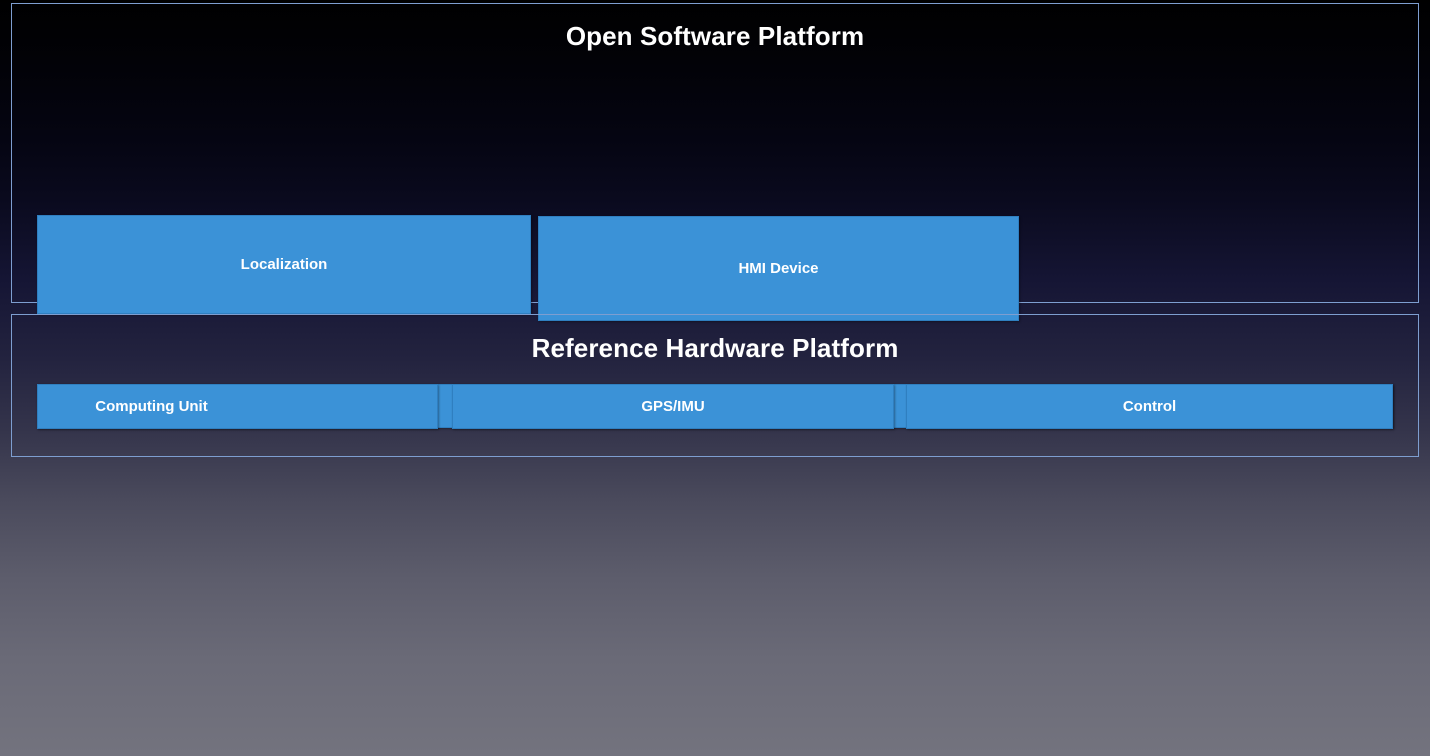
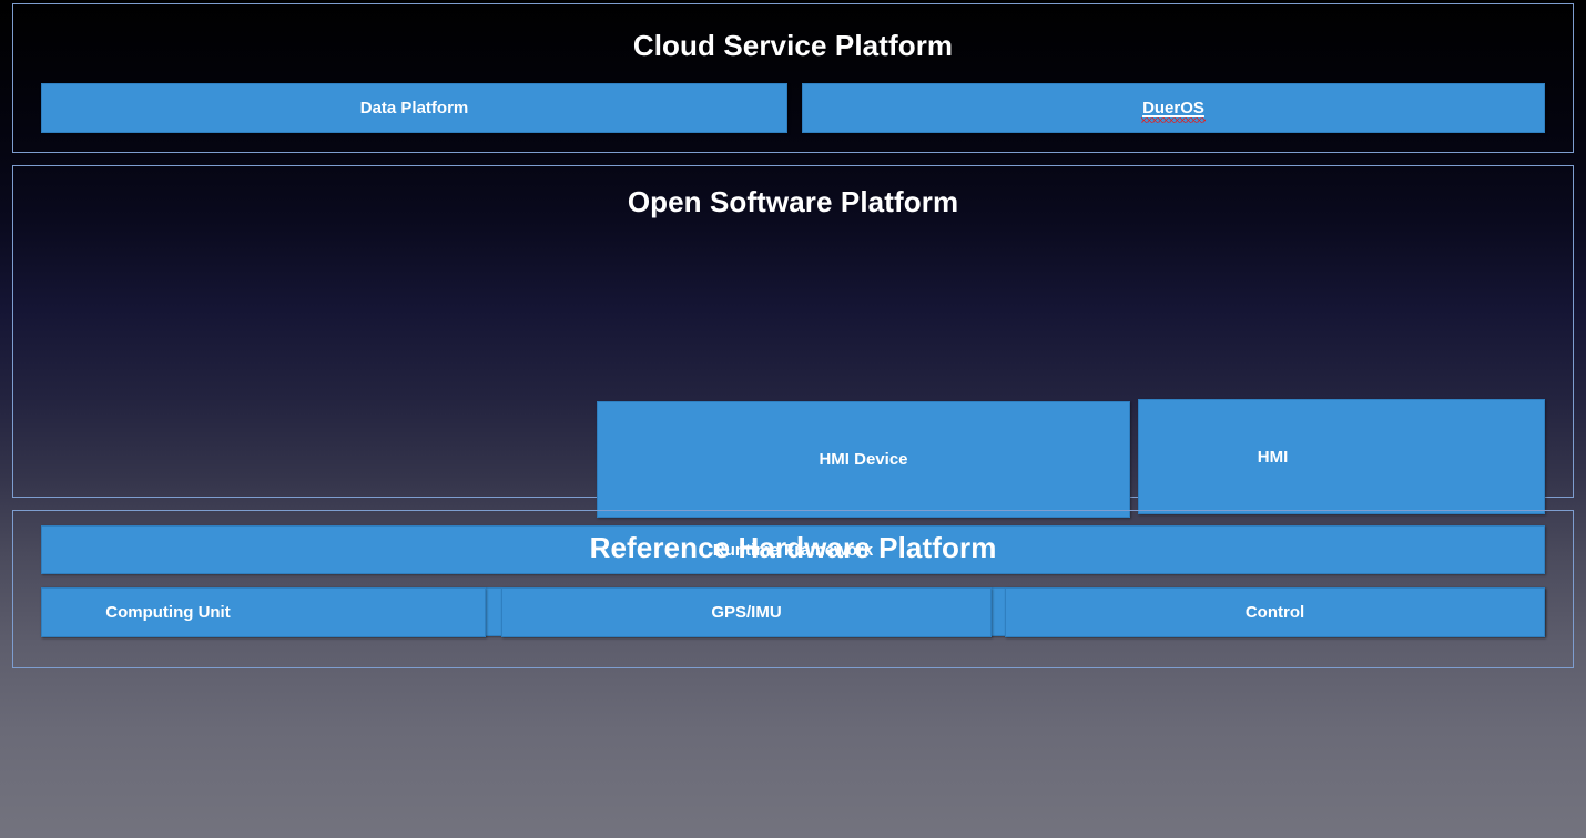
+ Cloud Service Platform
+ Data Platform
+ DuerOS
  Open Software Platform
- Localization
  HMI Device
+ HMI
+ Runtime Framework
  Reference Hardware Platform
  Computing Unit
  GPS/IMU
  Control
